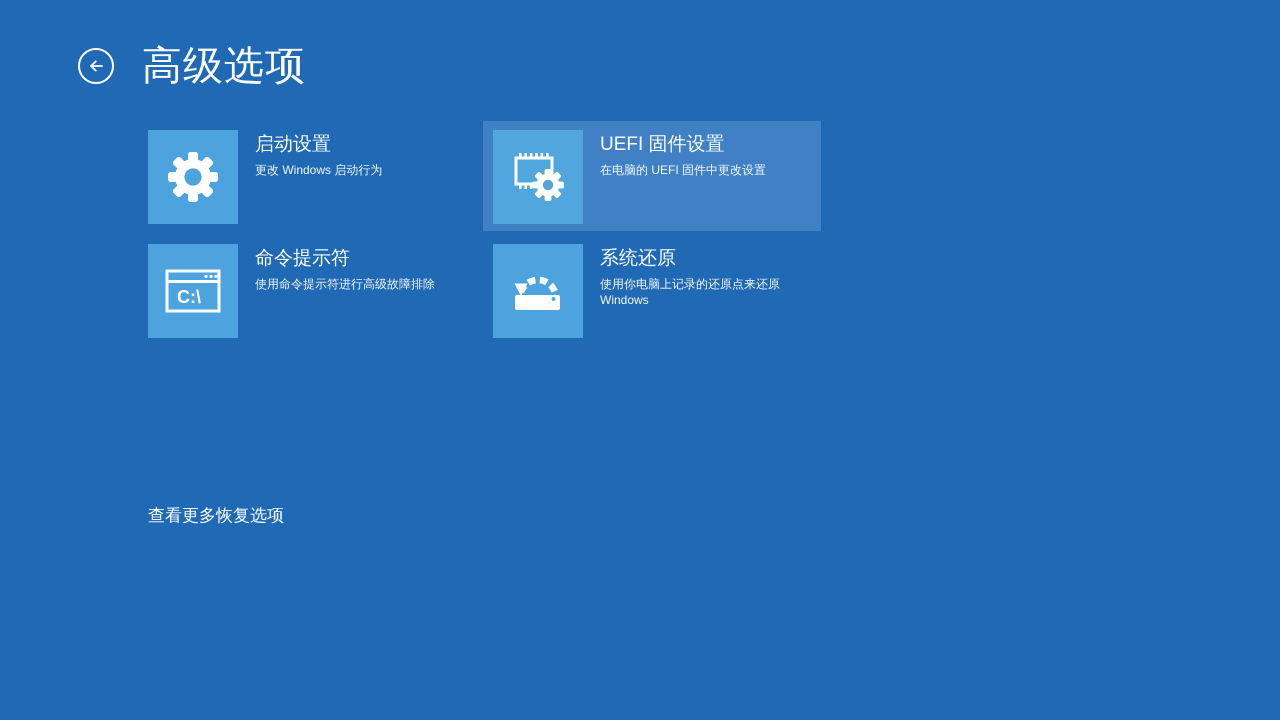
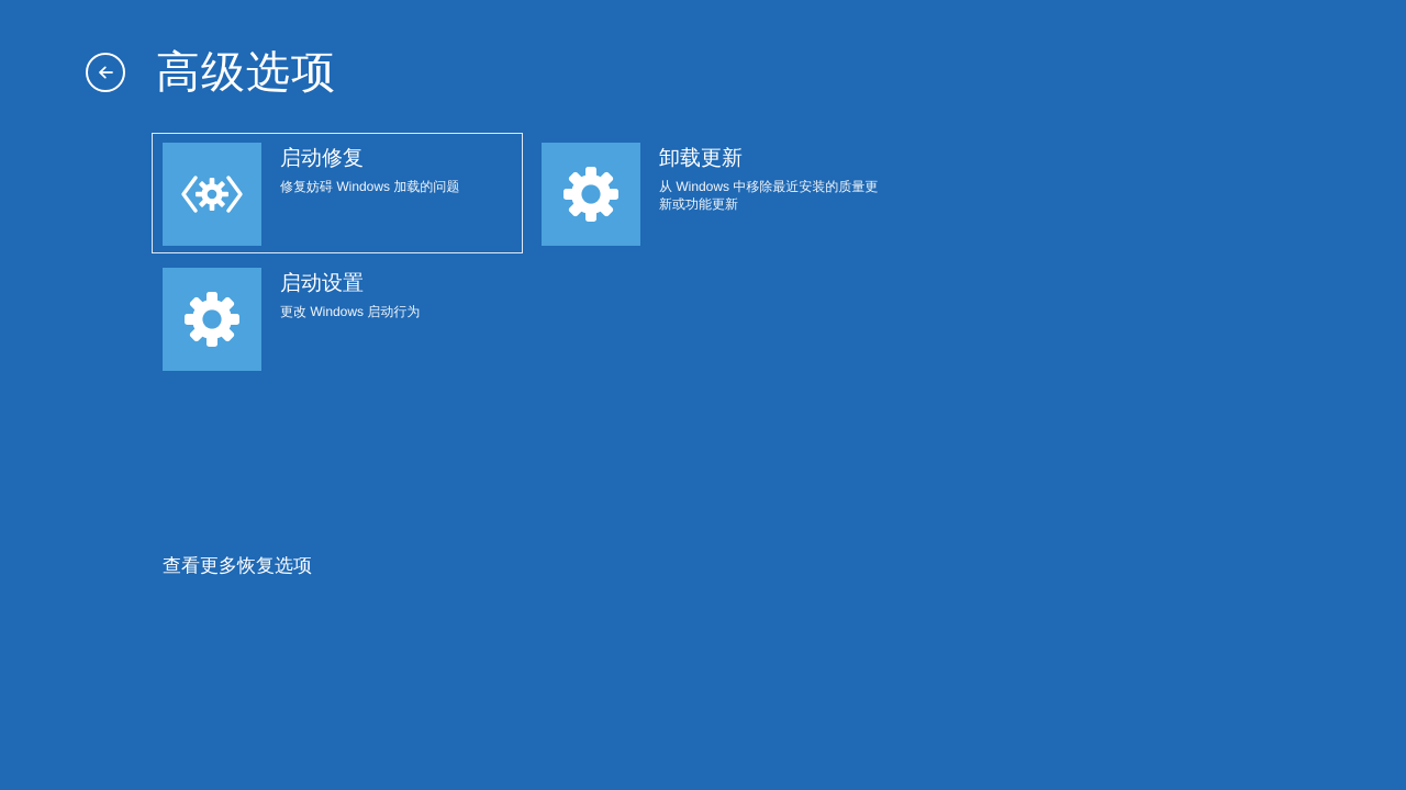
  高级选项
+ 启动修复
+ 修复妨碍 Windows 加载的问题
+ 卸载更新
+ 从 Windows 中移除最近安装的质量更新或功能更新
  启动设置
  更改 Windows 启动行为
- UEFI 固件设置
- 在电脑的 UEFI 固件中更改设置
- C:\
- 命令提示符
- 使用命令提示符进行高级故障排除
- 系统还原
- 使用你电脑上记录的还原点来还原 Windows
  查看更多恢复选项
